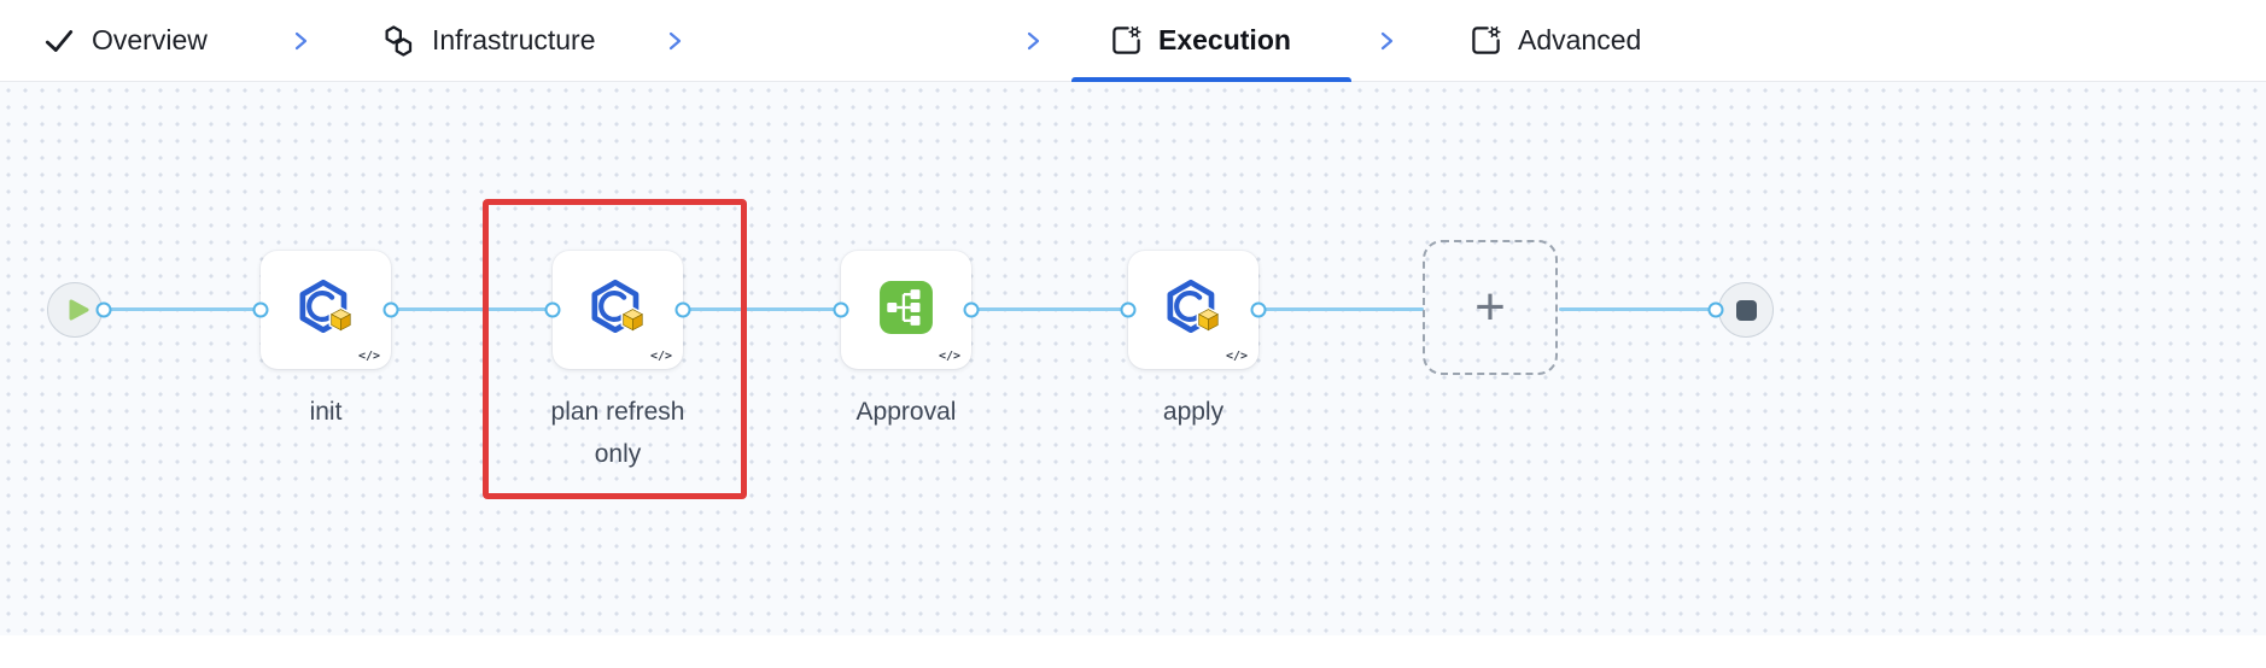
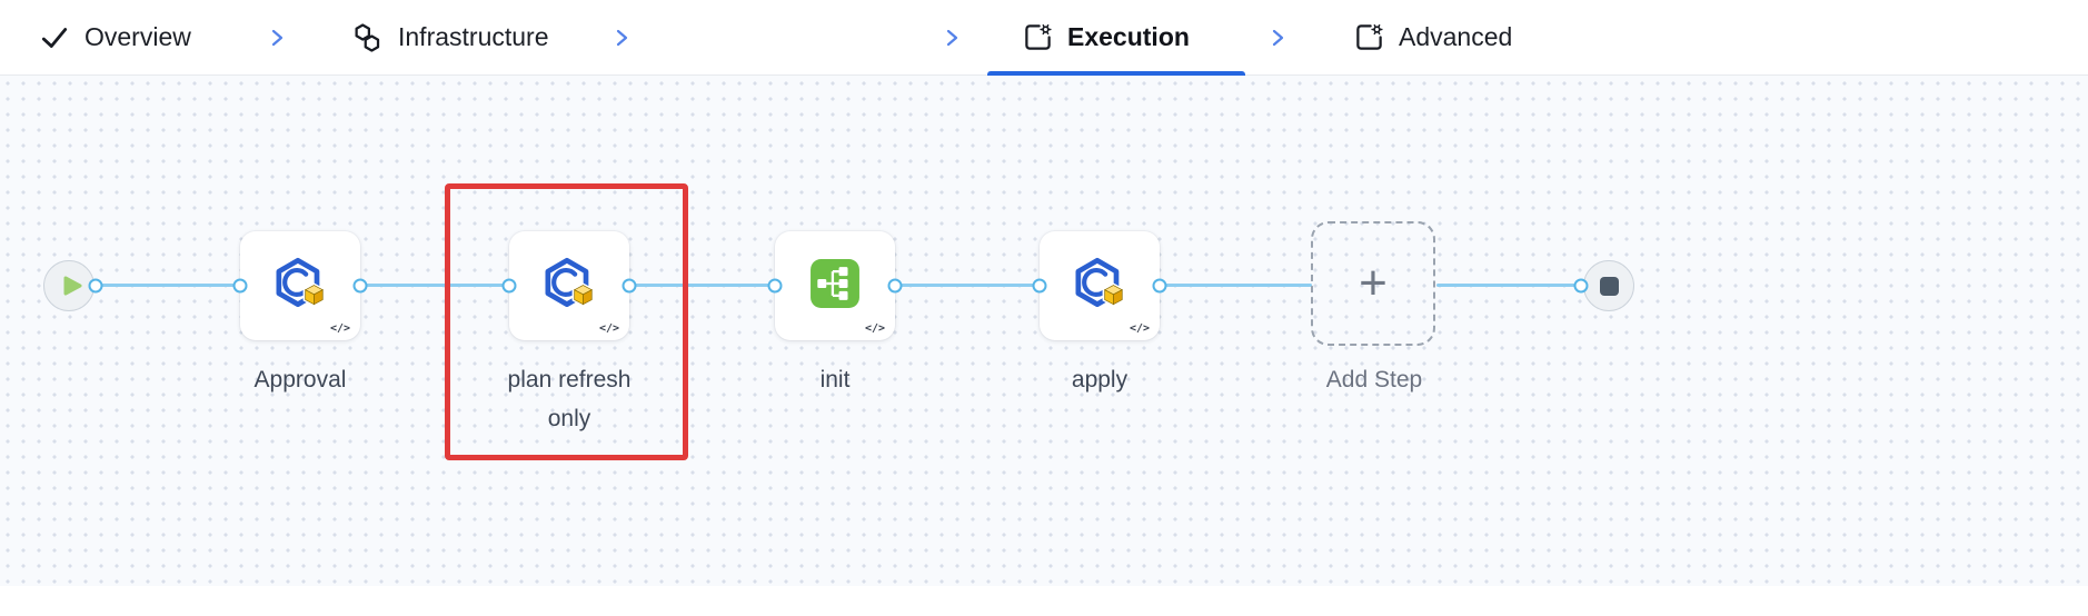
  Overview
  Infrastructure
  Execution
  Advanced
  </>
- init
+ Approval
  </>
  plan refresh only
  </>
- Approval
+ init
  </>
  apply
  +
+ Add Step
